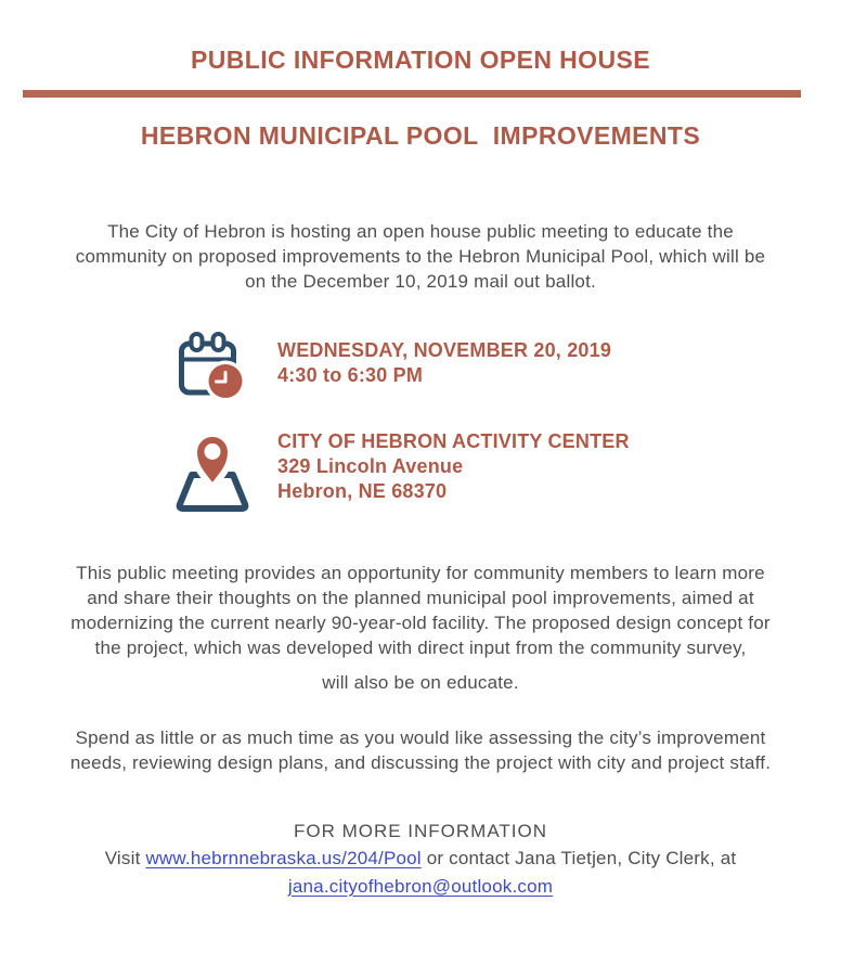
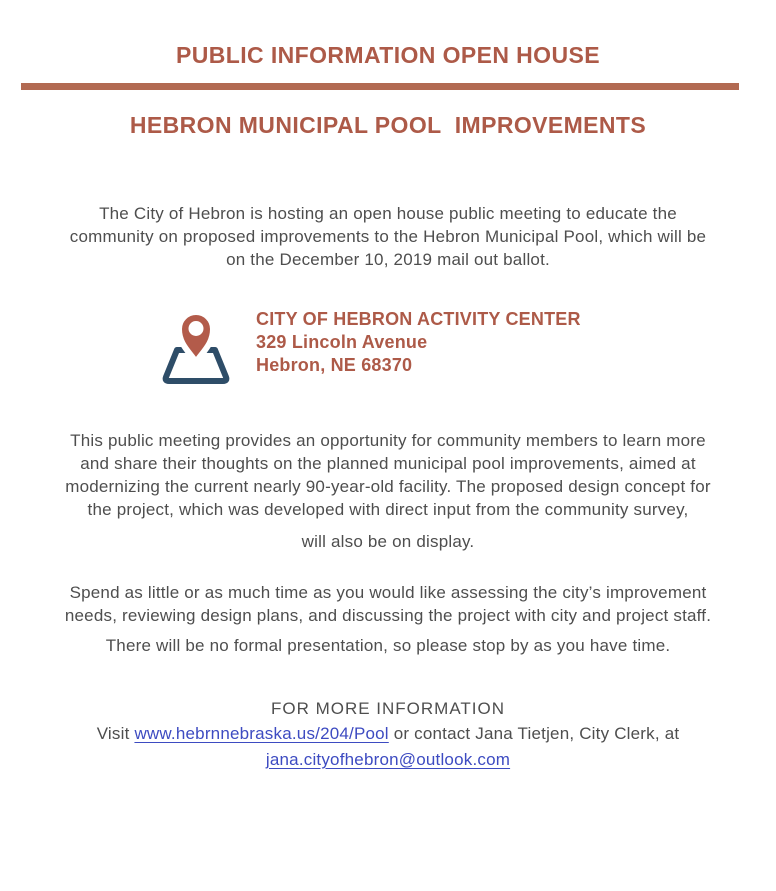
  PUBLIC INFORMATION OPEN HOUSE
  HEBRON MUNICIPAL POOL IMPROVEMENTS
  The City of Hebron is hosting an open house public meeting to educate the
  community on proposed improvements to the Hebron Municipal Pool, which will be
  on the December 10, 2019 mail out ballot.
- WEDNESDAY, NOVEMBER 20, 2019
- 4:30 to 6:30 PM
  CITY OF HEBRON ACTIVITY CENTER
  329 Lincoln Avenue
  Hebron, NE 68370
  This public meeting provides an opportunity for community members to learn more
  and share their thoughts on the planned municipal pool improvements, aimed at
  modernizing the current nearly 90-year-old facility. The proposed design concept for
  the project, which was developed with direct input from the community survey,
- will also be on educate.
+ will also be on display.
  Spend as little or as much time as you would like assessing the city’s improvement
  needs, reviewing design plans, and discussing the project with city and project staff.
+ There will be no formal presentation, so please stop by as you have time.
  FOR MORE INFORMATION
  Visit www.hebrnnebraska.us/204/Pool or contact Jana Tietjen, City Clerk, at
  jana.cityofhebron@outlook.com
